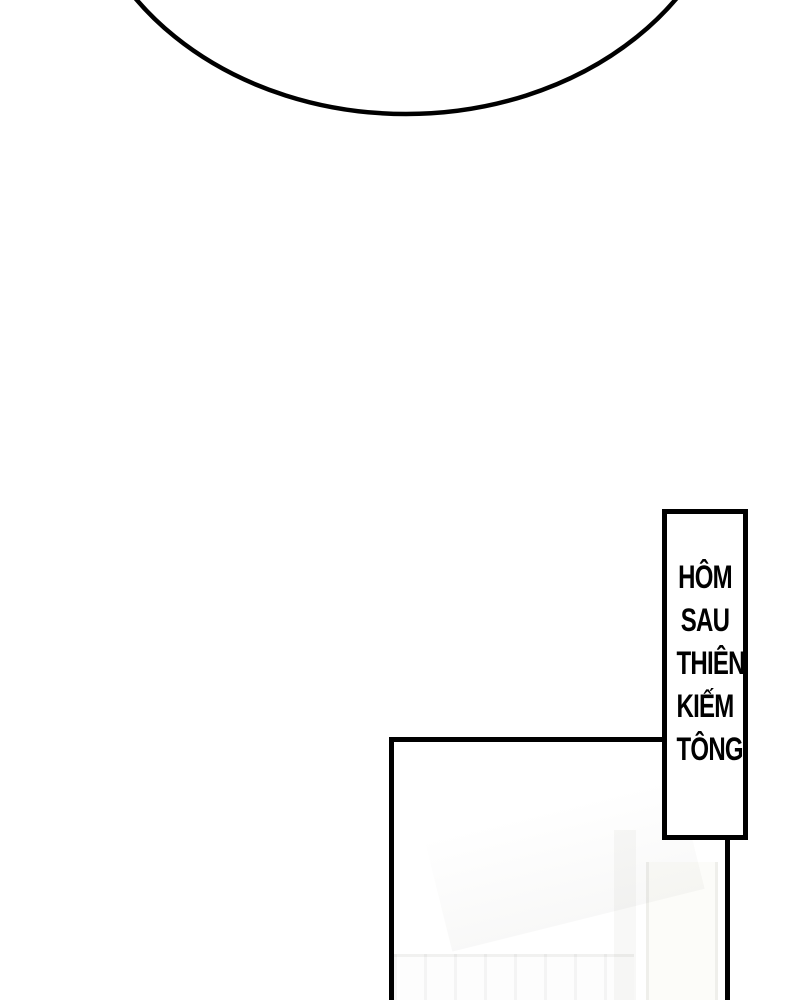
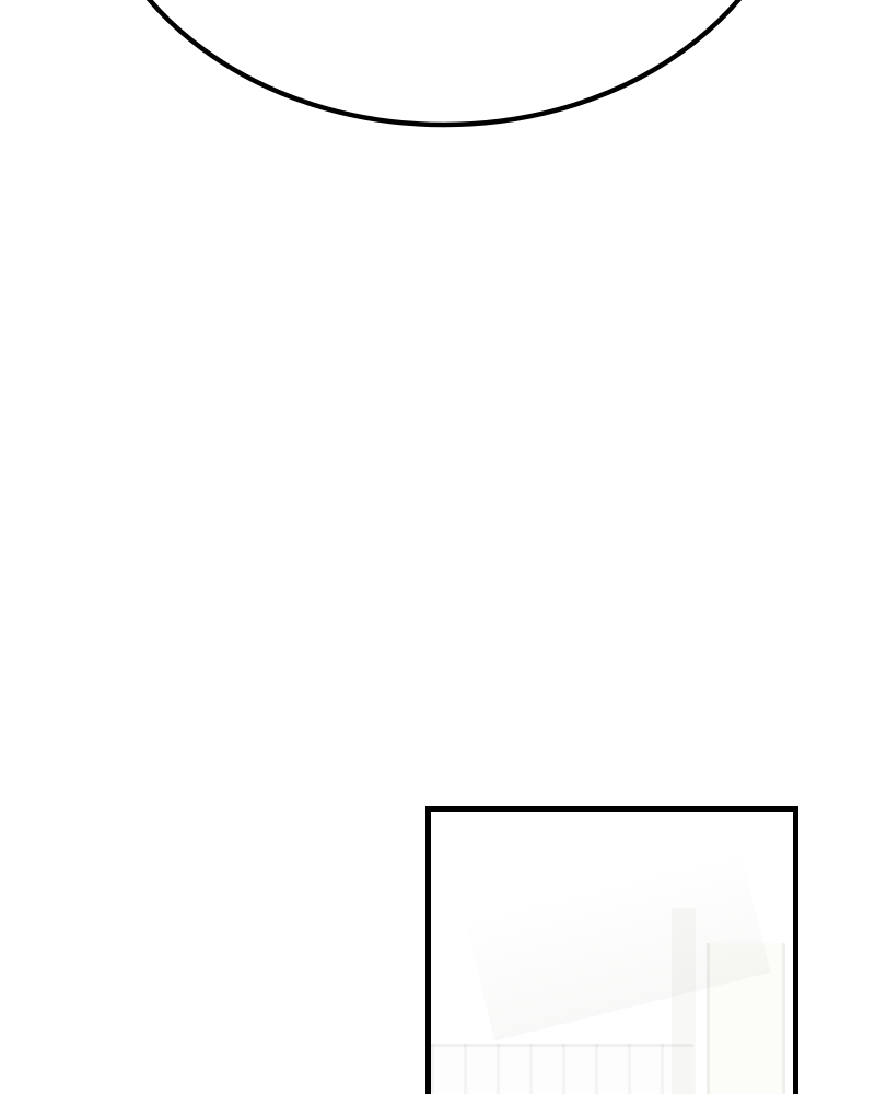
- HÔM
- SAU
- THIÊN
- KIẾM
- TÔNG
